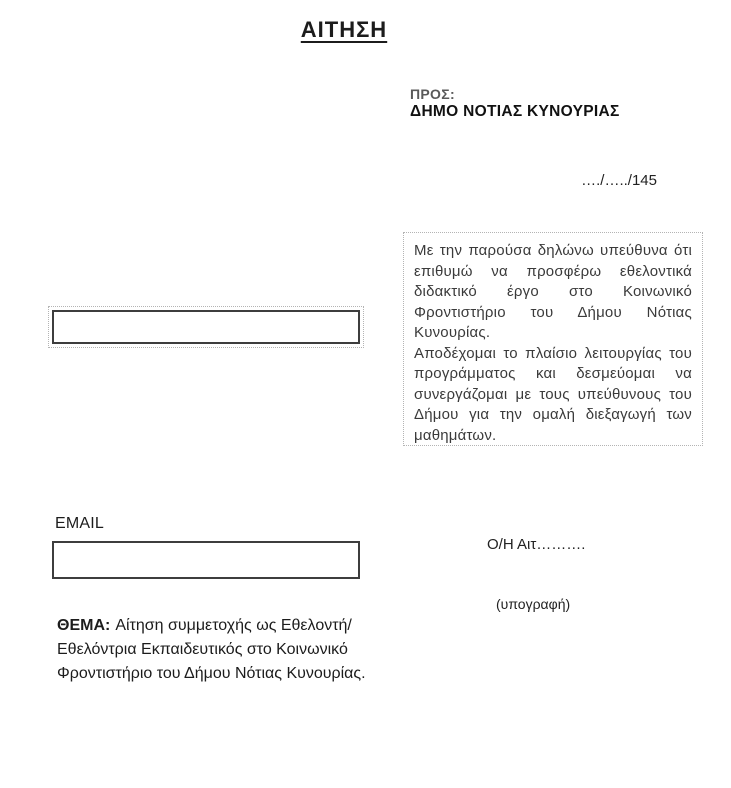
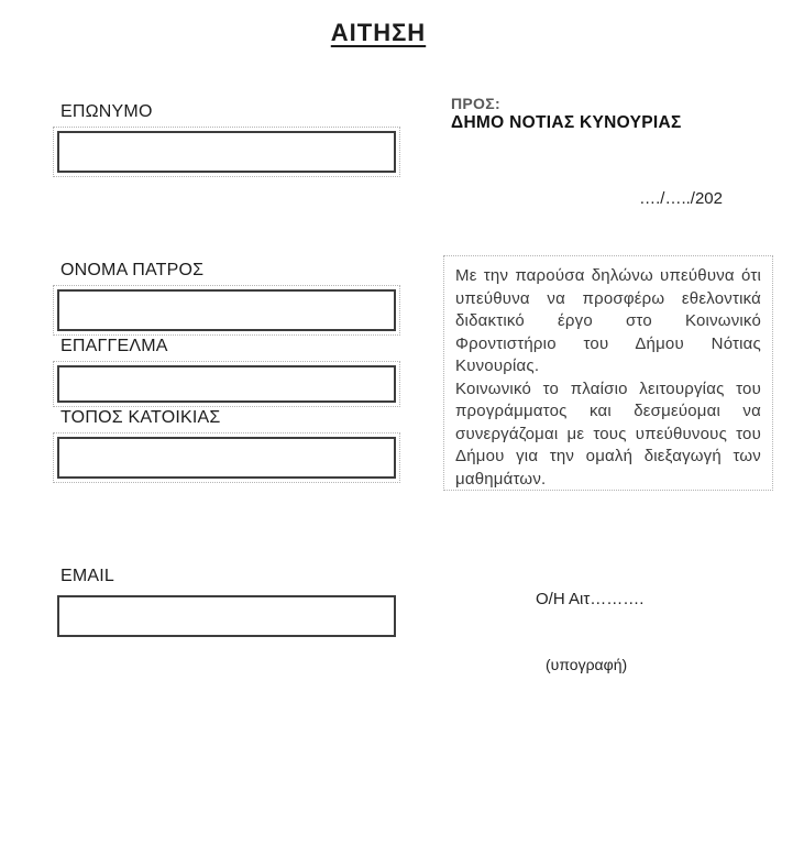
  ΑΙΤΗΣΗ
+ ΕΠΩΝΥΜΟ
+ ΟΝΟΜΑ ΠΑΤΡΟΣ
+ ΕΠΑΓΓΕΛΜΑ
+ ΤΟΠΟΣ ΚΑΤΟΙΚΙΑΣ
  EMAIL
  ΠΡΟΣ:
  ΔΗΜΟ ΝΟΤΙΑΣ ΚΥΝΟΥΡΙΑΣ
- …./…../145
+ …./…../202
- Με την παρούσα δηλώνω υπεύθυνα ότι επιθυμώ να προσφέρω εθελοντικά διδακτικό έργο στο Κοινωνικό Φροντιστήριο του Δήμου Νότιας Κυνουρίας.
+ Με την παρούσα δηλώνω υπεύθυνα ότι υπεύθυνα να προσφέρω εθελοντικά διδακτικό έργο στο Κοινωνικό Φροντιστήριο του Δήμου Νότιας Κυνουρίας.
- Αποδέχομαι το πλαίσιο λειτουργίας του προγράμματος και δεσμεύομαι να συνεργάζομαι με τους υπεύθυνους του Δήμου για την ομαλή διεξαγωγή των μαθημάτων.
+ Κοινωνικό το πλαίσιο λειτουργίας του προγράμματος και δεσμεύομαι να συνεργάζομαι με τους υπεύθυνους του Δήμου για την ομαλή διεξαγωγή των μαθημάτων.
  Ο/Η Αιτ……….
  (υπογραφή)
- ΘΕΜΑ: Αίτηση συμμετοχής ως Εθελοντή/Εθελόντρια Εκπαιδευτικός στο Κοινωνικό Φροντιστήριο του Δήμου Νότιας Κυνουρίας.
